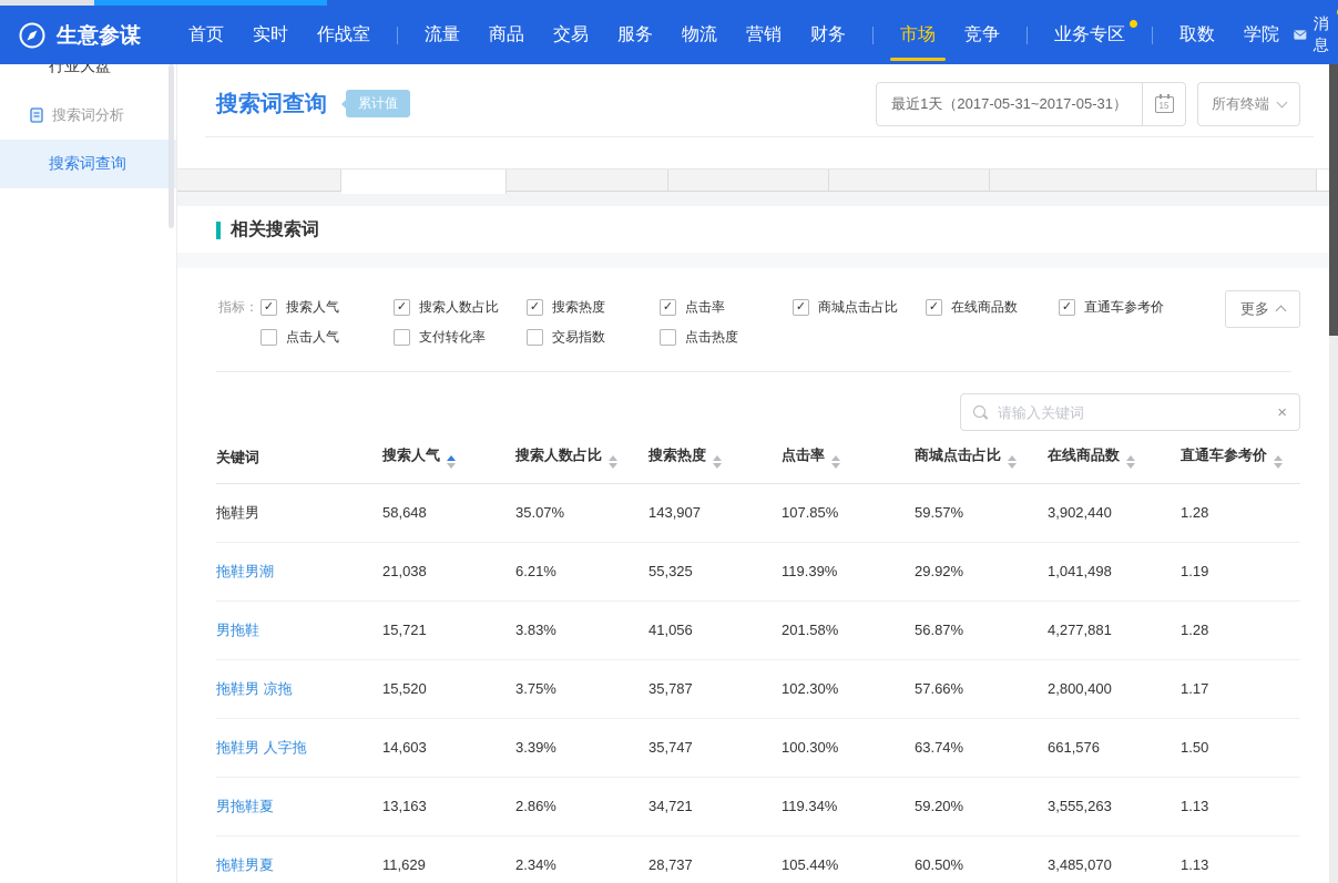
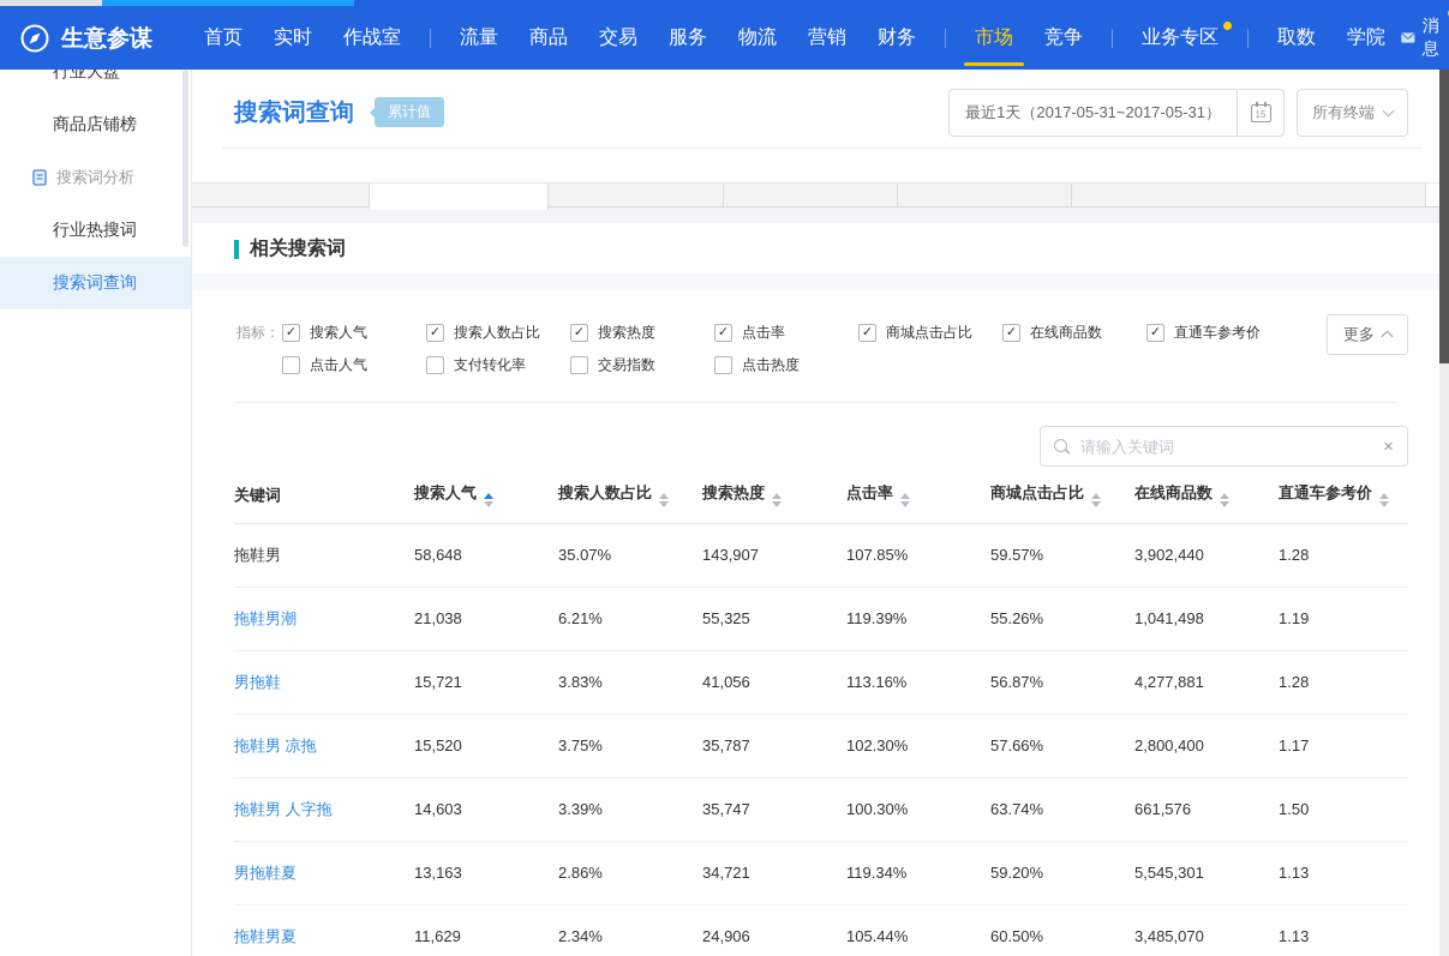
  生意参谋
  首页
  实时
  作战室
  流量
  商品
  交易
  服务
  物流
  营销
  财务
  市场
  竞争
  业务专区
  取数
  学院
  消息
  行业大盘
+ 商品店铺榜
  搜索词分析
+ 行业热搜词
  搜索词查询
  搜索词查询
  累计值
  最近1天（2017-05-31~2017-05-31）
  15
  所有终端
  相关搜索词
  指标：
  搜索人气
  搜索人数占比
  搜索热度
  点击率
  商城点击占比
  在线商品数
  直通车参考价
  点击人气
  支付转化率
  交易指数
  点击热度
  更多
  请输入关键词
  关键词	搜索人气	搜索人数占比	搜索热度	点击率	商城点击占比	在线商品数	直通车参考价
  拖鞋男	58,648	35.07%	143,907	107.85%	59.57%	3,902,440	1.28
- 拖鞋男潮	21,038	6.21%	55,325	119.39%	29.92%	1,041,498	1.19
+ 拖鞋男潮	21,038	6.21%	55,325	119.39%	55.26%	1,041,498	1.19
- 男拖鞋	15,721	3.83%	41,056	201.58%	56.87%	4,277,881	1.28
+ 男拖鞋	15,721	3.83%	41,056	113.16%	56.87%	4,277,881	1.28
  拖鞋男 凉拖	15,520	3.75%	35,787	102.30%	57.66%	2,800,400	1.17
  拖鞋男 人字拖	14,603	3.39%	35,747	100.30%	63.74%	661,576	1.50
- 男拖鞋夏	13,163	2.86%	34,721	119.34%	59.20%	3,555,263	1.13
+ 男拖鞋夏	13,163	2.86%	34,721	119.34%	59.20%	5,545,301	1.13
- 拖鞋男夏	11,629	2.34%	28,737	105.44%	60.50%	3,485,070	1.13
+ 拖鞋男夏	11,629	2.34%	24,906	105.44%	60.50%	3,485,070	1.13
